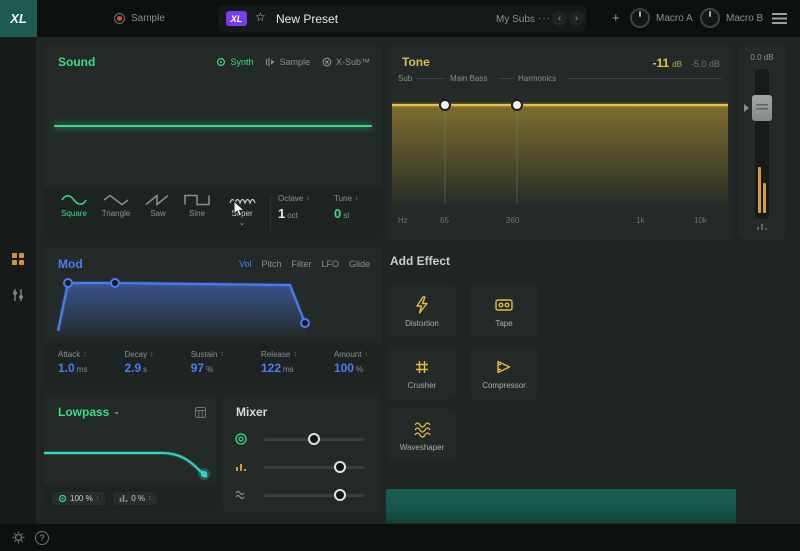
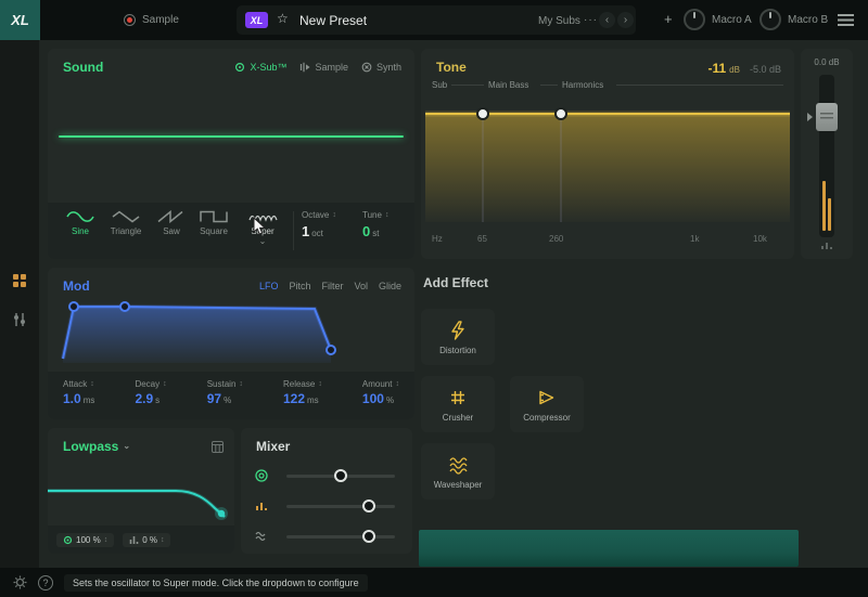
  XL
  Sample
  XL
  ☆
  New Preset
  My Subs
  ···
  ‹
  ›
  +
  Macro A
  Macro B
  Sound
- Synth
+ X-Sub™
  Sample
- X-Sub™
+ Synth
- Square
+ Sine
  Triangle
  Saw
- Sine
+ Square
  ⌄
  Octave
  1 oct
  Tune
  0 st
  Tone
  -11
  dB
  -5.0 dB
  Sub
  Main Bass
  Harmonics
  Hz
  65
  260
  1k
  10k
  0.0 dB
  Mod
- Vol
+ LFO
  Pitch
  Filter
- LFO
+ Vol
  Glide
  Attack
  1.0 ms
  Decay
  2.9 s
  Sustain
  97 %
  Release
  122 ms
  Amount
  100 %
  Add Effect
  Distortion
- Tape
  Crusher
  Compressor
  Waveshaper
  Lowpass
  ⌄
  100 %
  0 %
  Mixer
  ?
+ Sets the oscillator to Super mode. Click the dropdown to configure
